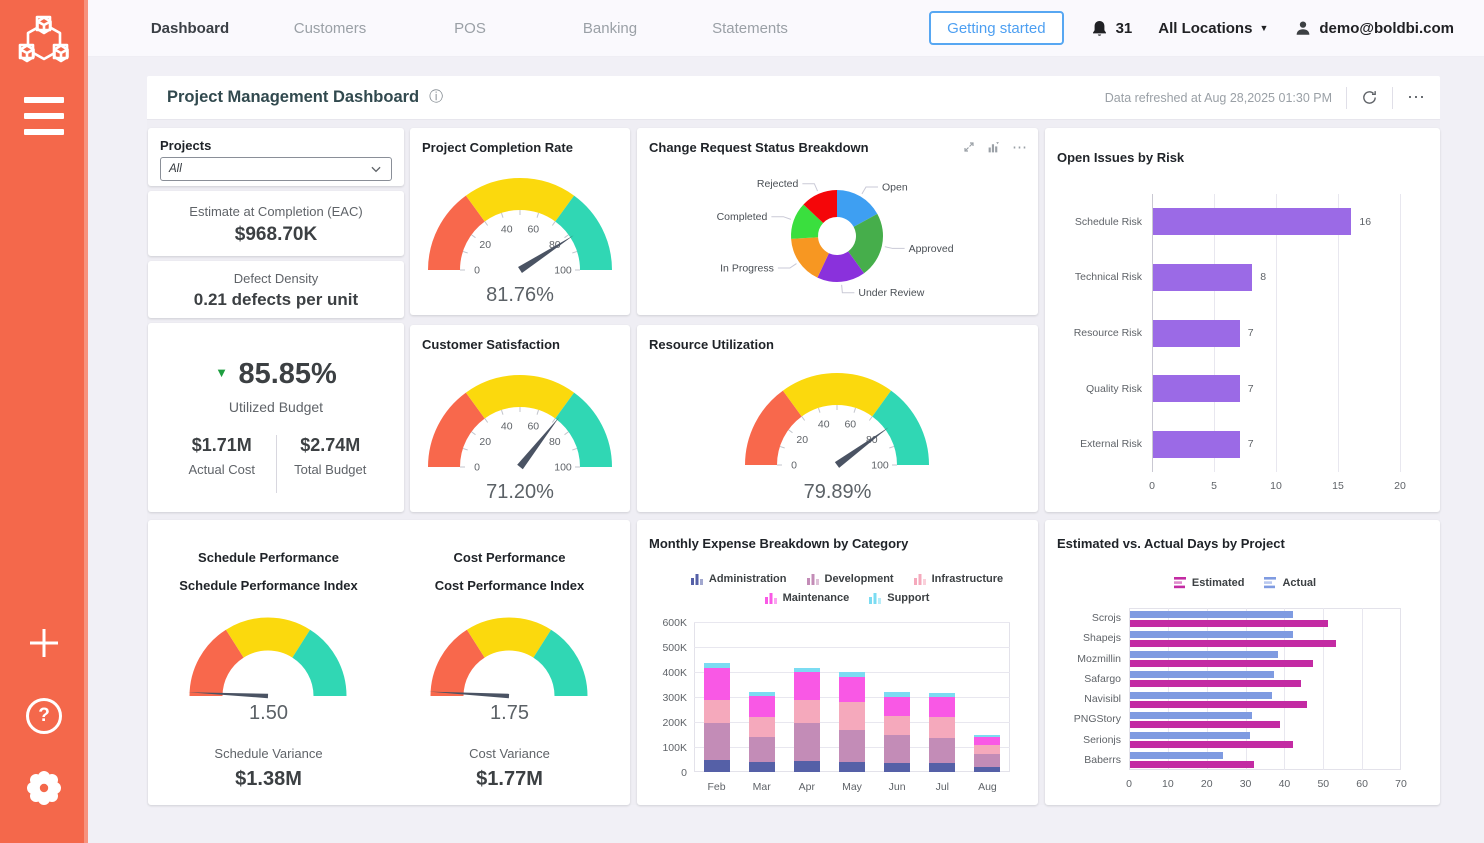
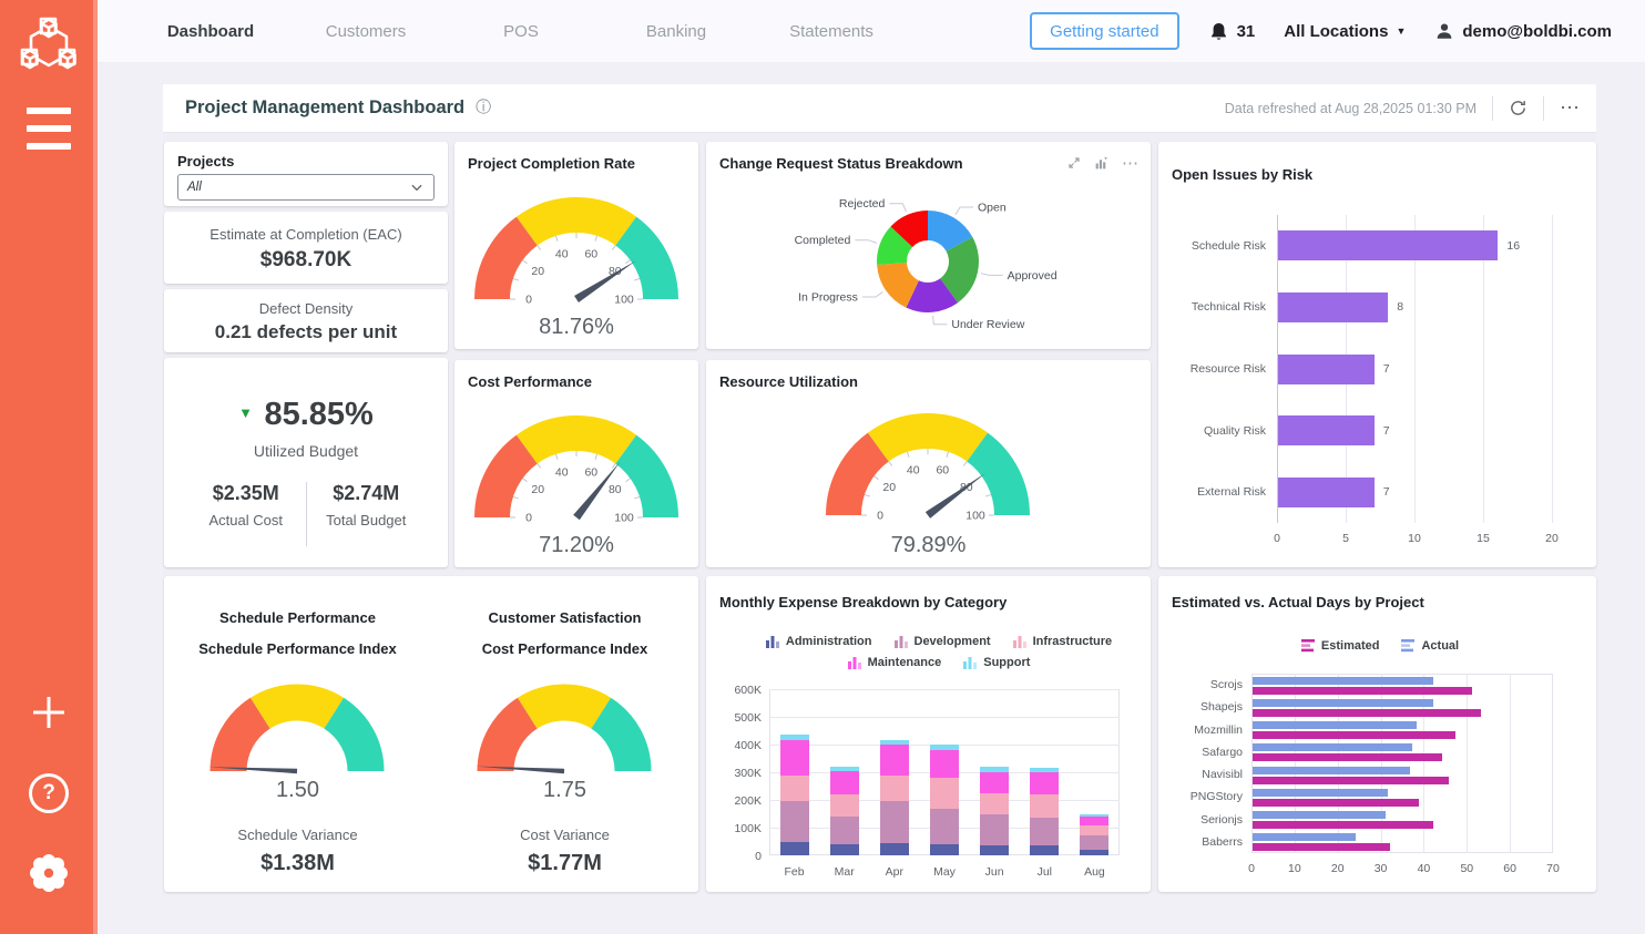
  ?
  Dashboard
  Customers
  POS
  Banking
  Statements
  Getting started
  31
  All Locations
  ▼
  demo@boldbi.com
  Project Management Dashboard
  ⓘ
  Data refreshed at Aug 28,2025 01:30 PM
  ⋯
  Projects
  All
  Estimate at Completion (EAC)
  $968.70K
  Defect Density
  0.21 defects per unit
  ▼ 85.85%
  Utilized Budget
- $1.71M
+ $2.35M
  Actual Cost
  $2.74M
  Total Budget
  Project Completion Rate
  0
  20
  40
  60
  100
  81.76%
- Customer Satisfaction
+ Cost Performance
  0
  20
  40
  60
  80
  100
  71.20%
  Change Request Status Breakdown
  ⋯
  Open
  Approved
  Under Review
  In Progress
  Completed
  Rejected
  Resource Utilization
  0
  20
  40
  60
  100
  79.89%
  Open Issues by Risk
  0
  5
  10
  15
  20
  16
  Schedule Risk
  8
  Technical Risk
  7
  Resource Risk
  7
  Quality Risk
  7
  External Risk
  Schedule Performance
  Schedule Performance Index
  1.50
  Schedule Variance
  $1.38M
- Cost Performance
+ Customer Satisfaction
  Cost Performance Index
  1.75
  Cost Variance
  $1.77M
  Monthly Expense Breakdown by Category
  Administration
  Development
  Infrastructure
  Maintenance
  Support
  0
  100K
  200K
  300K
  400K
  500K
  600K
  Feb
  Mar
  Apr
  May
  Jun
  Jul
  Aug
  Estimated vs. Actual Days by Project
  Estimated
  Actual
  0
  10
  20
  30
  40
  50
  60
  70
  Scrojs
  Shapejs
  Mozmillin
  Safargo
  Navisibl
  PNGStory
  Serionjs
  Baberrs
